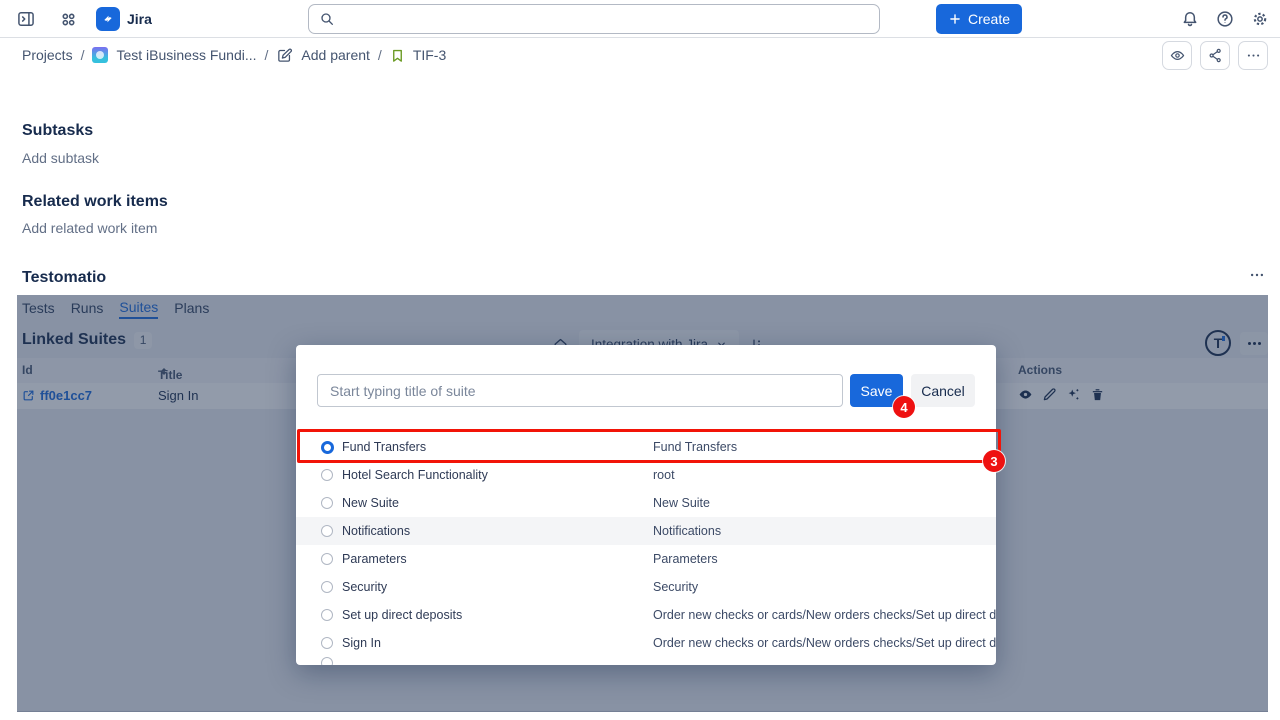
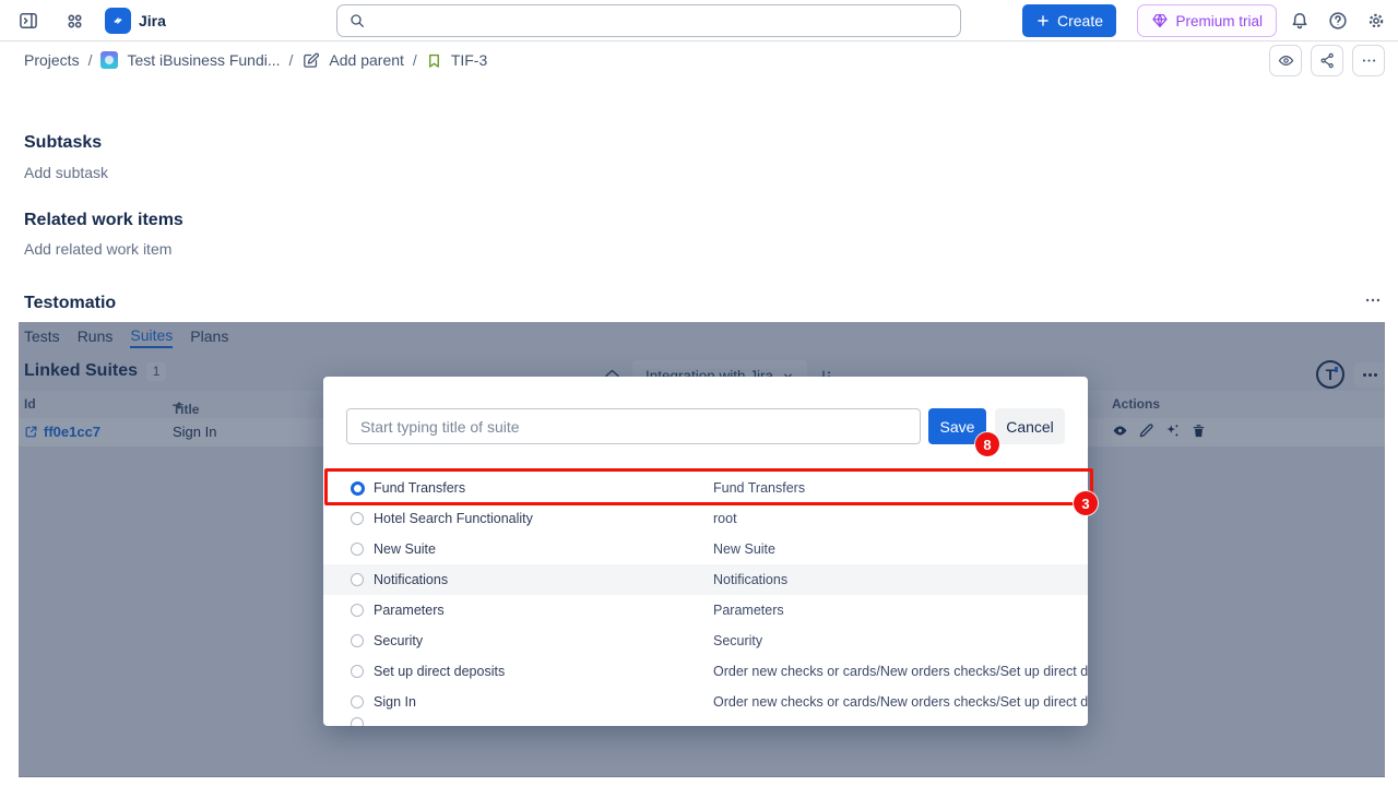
  Jira
  Create
+ Premium trial
  Projects
  /
  Test iBusiness Fundi...
  /
  Add parent
  /
  TIF-3
  Subtasks
  Add subtask
  Related work items
  Add related work item
  Testomatio
  Tests
  Runs
  Suites
  Plans
  Linked Suites
  1
  Integration with Jira
  T
  Id
  Title
  Actions
  ff0e1cc7
  Sign In
  Start typing title of suite
  Save
  Cancel
  Fund Transfers
  Fund Transfers
  Hotel Search Functionality
  root
  New Suite
  New Suite
  Notifications
  Notifications
  Parameters
  Parameters
  Security
  Security
  Set up direct deposits
  Order new checks or cards/New orders checks/Set up direct d
  Sign In
  Order new checks or cards/New orders checks/Set up direct d
  3
- 4
+ 8
